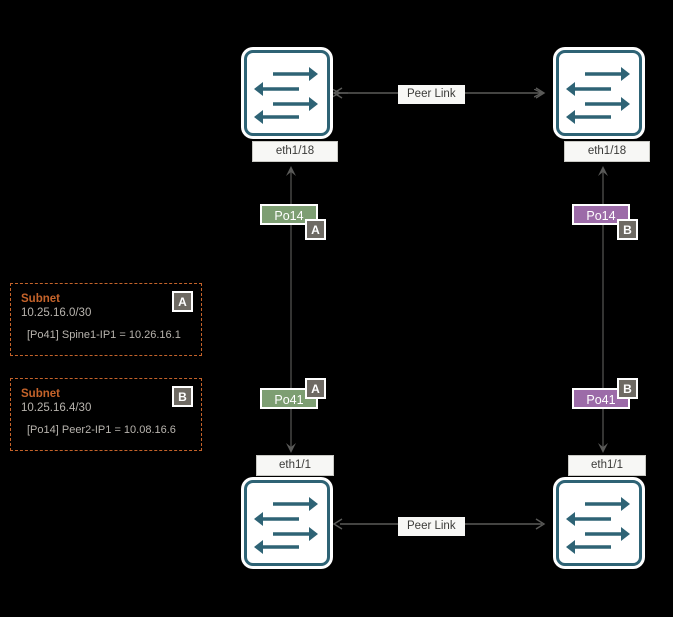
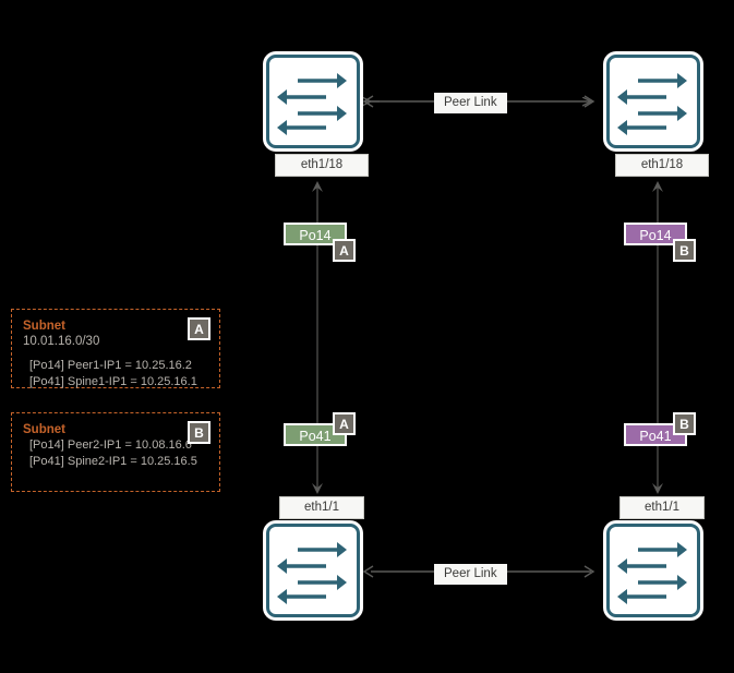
  eth1/18
  eth1/18
  Peer Link
  Po14
  A
  Po14
  B
  Po41
  A
  Po41
  B
  eth1/1
  eth1/1
  Peer Link
  A
  Subnet
- 10.25.16.0/30
+ 10.01.16.0/30
+ [Po14] Peer1-IP1 = 10.25.16.2
- [Po41] Spine1-IP1 = 10.26.16.1
+ [Po41] Spine1-IP1 = 10.25.16.1
  B
  Subnet
- 10.25.16.4/30
  [Po14] Peer2-IP1 = 10.08.16.6
+ [Po41] Spine2-IP1 = 10.25.16.5
